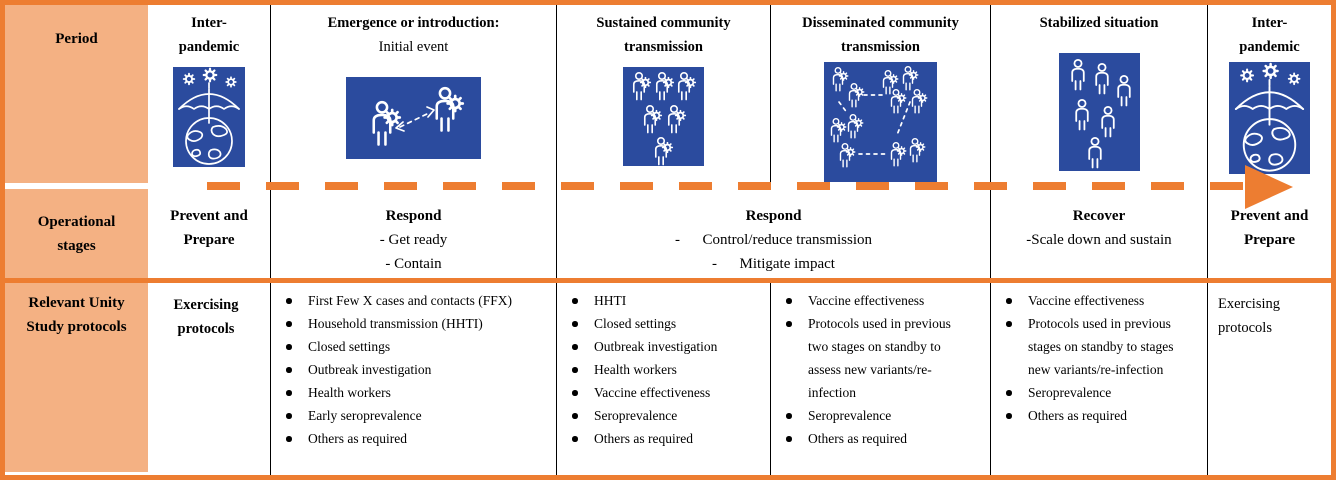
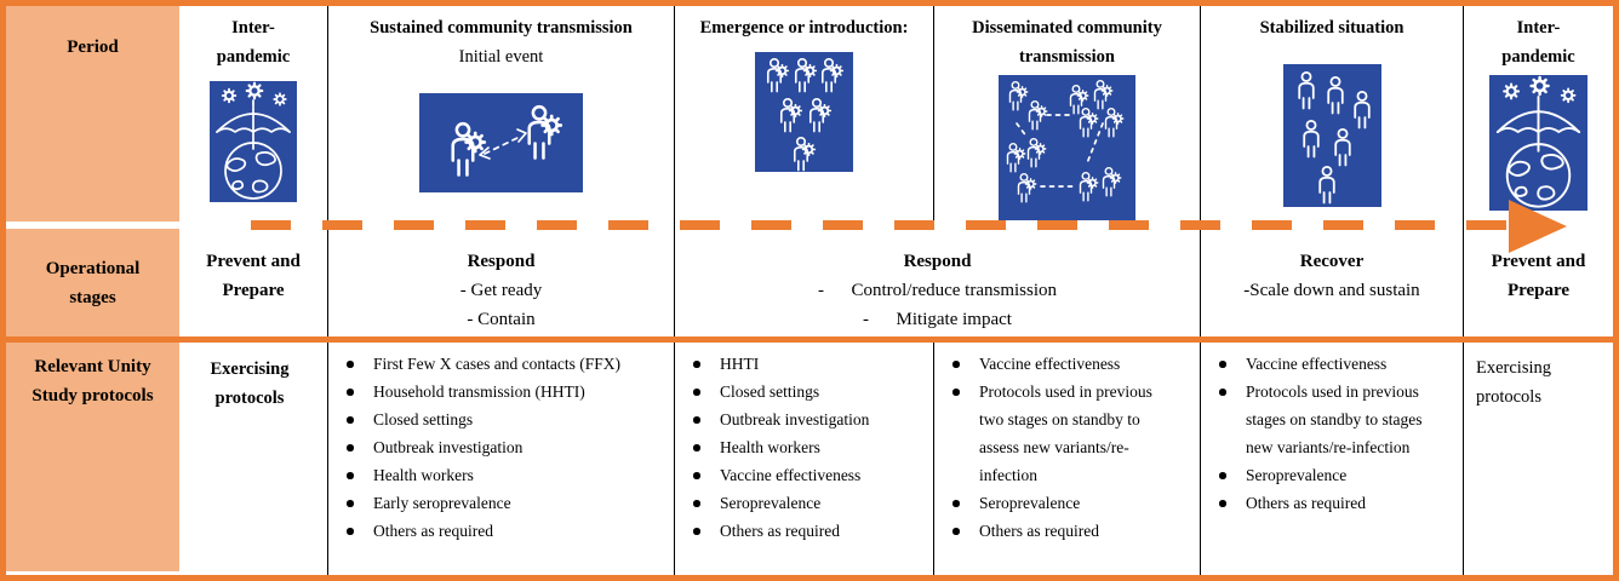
  Period
  Operational
  stages
  Relevant Unity
  Study protocols
  Inter-
  pandemic
- Emergence or introduction:
+ Sustained community transmission
  Initial event
- Sustained community transmission
+ Emergence or introduction:
  Disseminated community transmission
  Stabilized situation
  Inter-
  pandemic
  Prevent and
  Prepare
  Respond
  - Get ready
  - Contain
  Respond
  - Control/reduce transmission
  - Mitigate impact
  Recover
  -Scale down and sustain
  Prevent and
  Prepare
  Exercising
  protocols
  First Few X cases and contacts (FFX)
  Household transmission (HHTI)
  Closed settings
  Outbreak investigation
  Health workers
  Early seroprevalence
  Others as required
  HHTI
  Closed settings
  Outbreak investigation
  Health workers
  Vaccine effectiveness
  Seroprevalence
  Others as required
  Vaccine effectiveness
  Protocols used in previous two stages on standby to assess new variants/re-infection
  Seroprevalence
  Others as required
  Vaccine effectiveness
  Protocols used in previous stages on standby to stages new variants/re-infection
  Seroprevalence
  Others as required
  Exercising protocols
